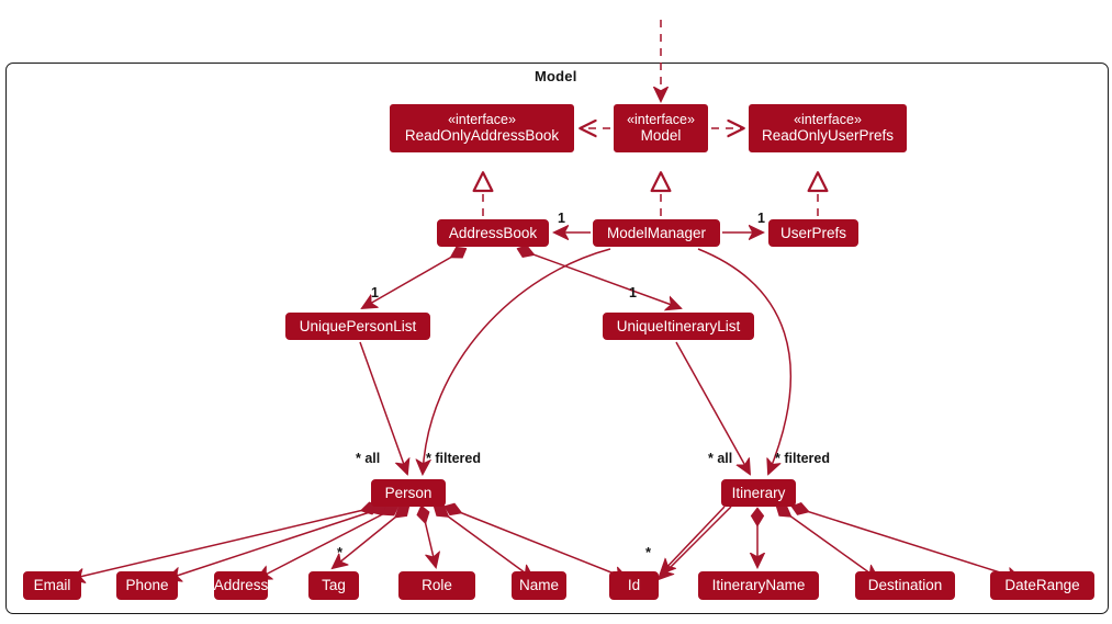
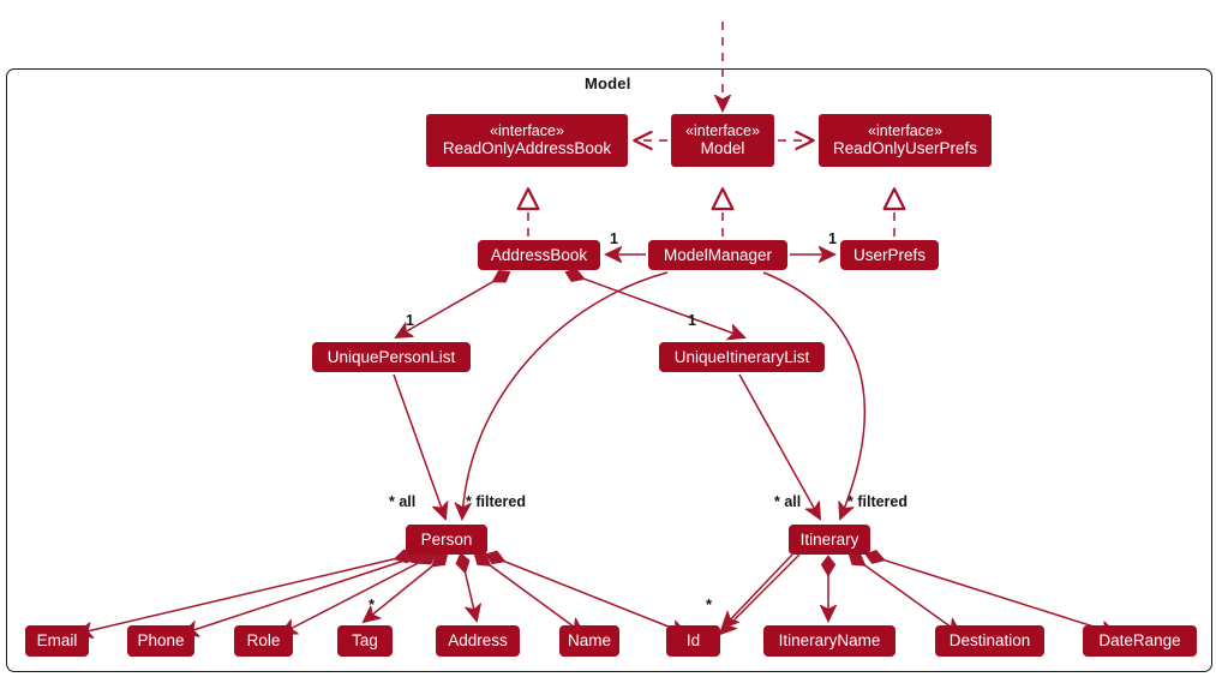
  Model
  «interface»
  ReadOnlyAddressBook
  «interface»
  Model
  «interface»
  ReadOnlyUserPrefs
  AddressBook
  ModelManager
  UserPrefs
  UniquePersonList
  UniqueItineraryList
  Person
  Itinerary
  Email
  Phone
- Address
+ Role
  Tag
- Role
+ Address
  Name
  Id
  ItineraryName
  Destination
  DateRange
  1
  1
  1
  1
  * all
  * filtered
  * all
  * filtered
  *
  *
